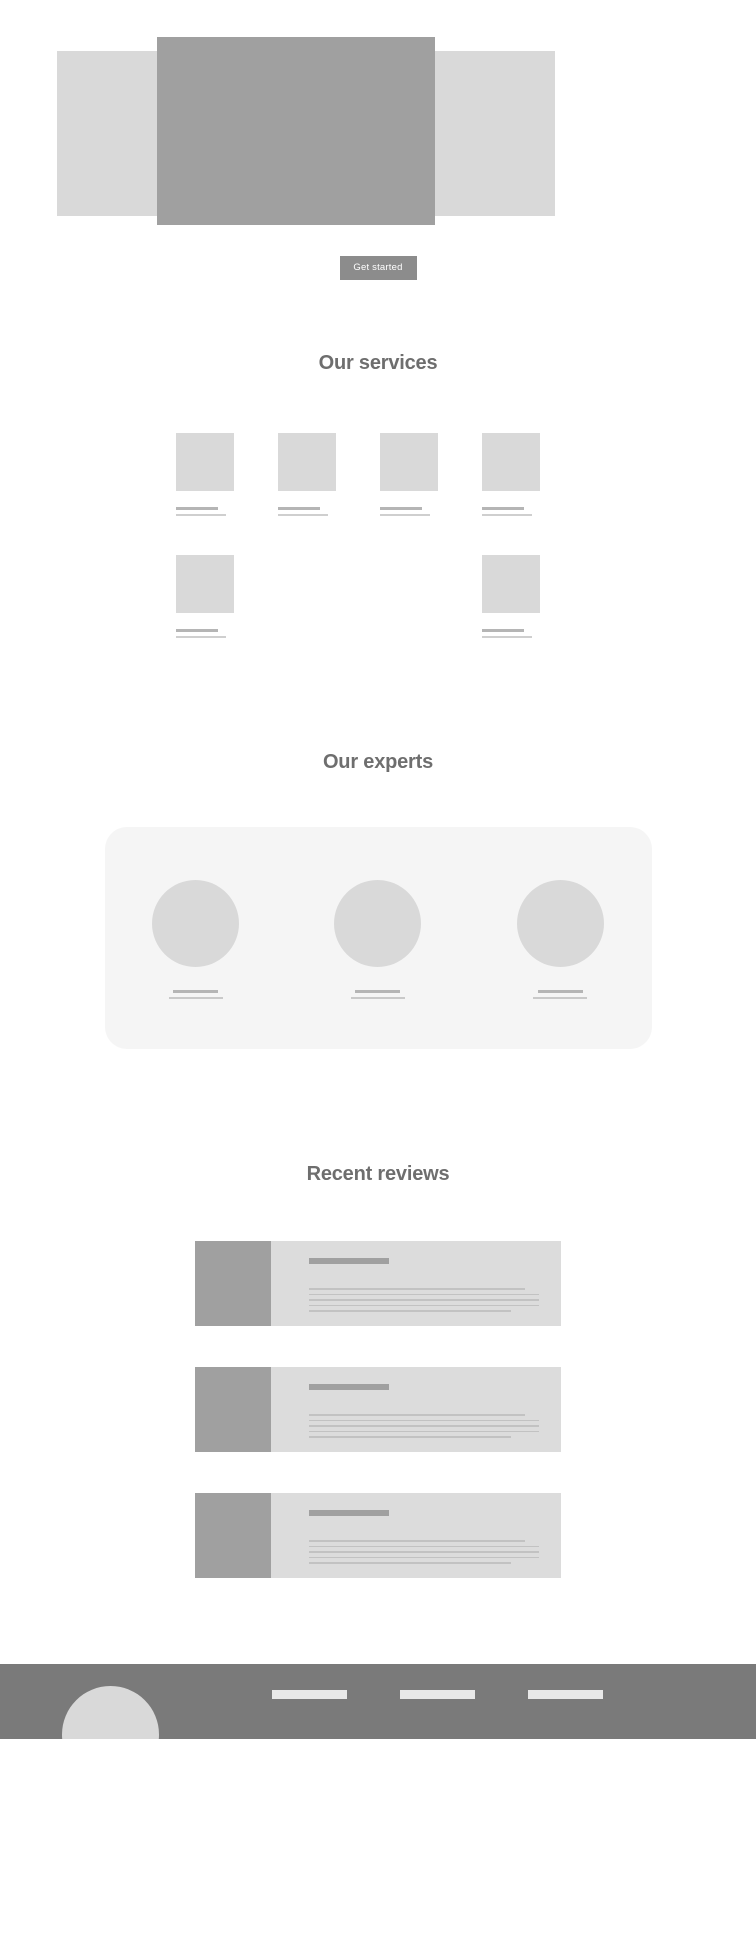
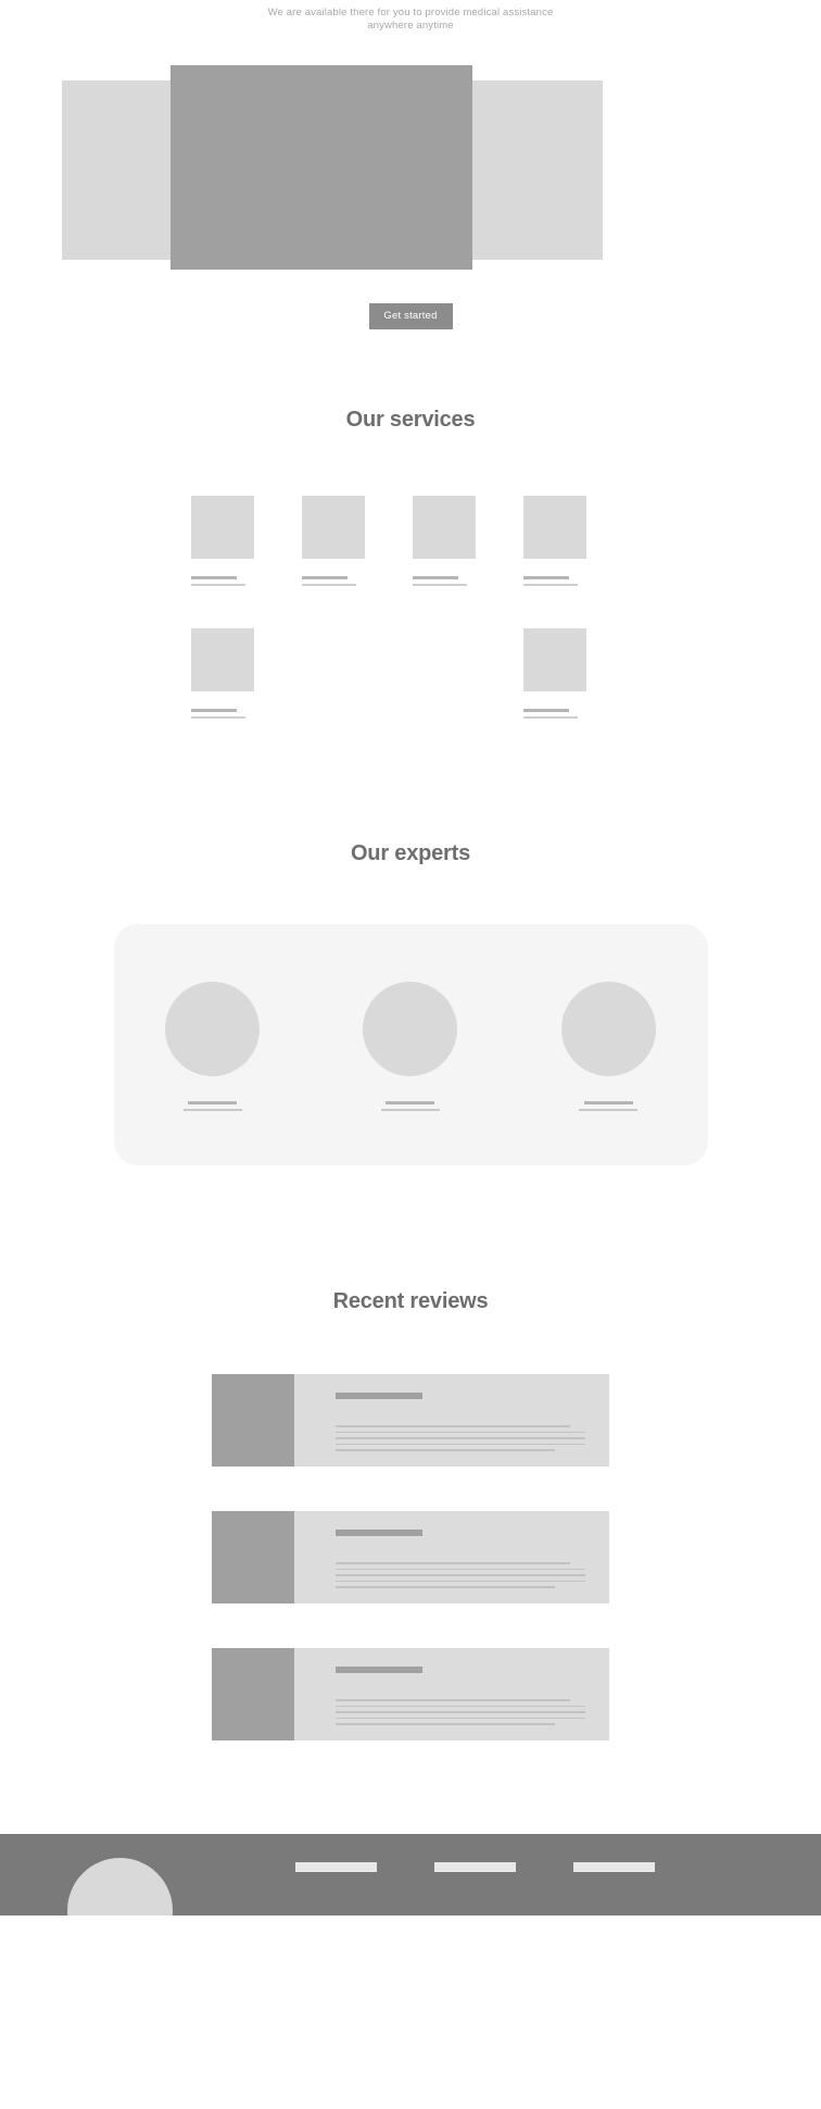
+ We are available there for you to provide medical assistance anywhere anytime
  Get started
  Our services
  Our experts
  Recent reviews
